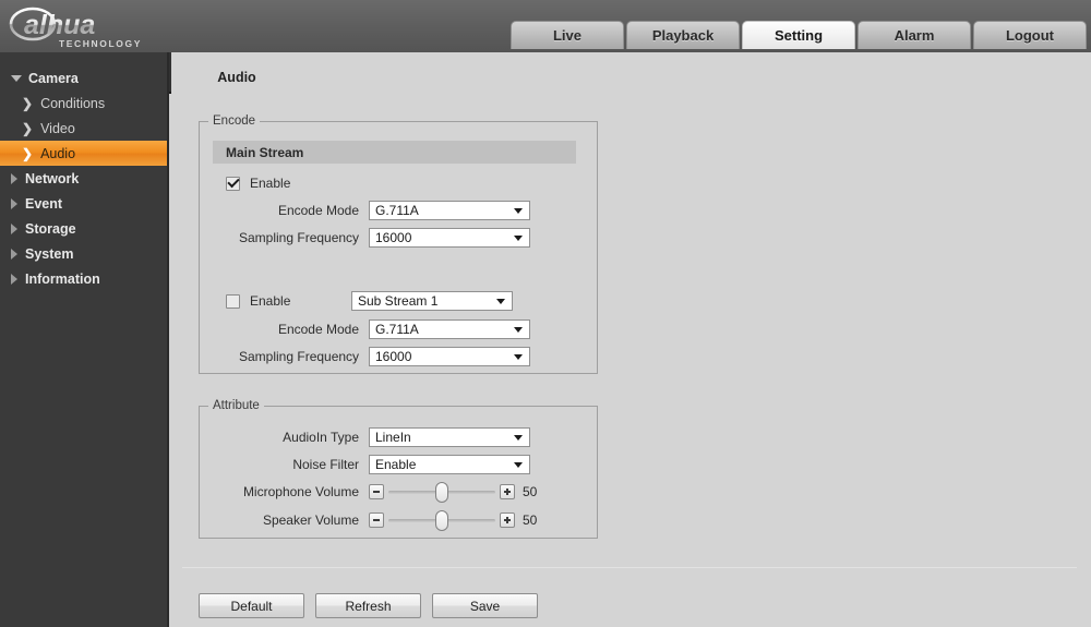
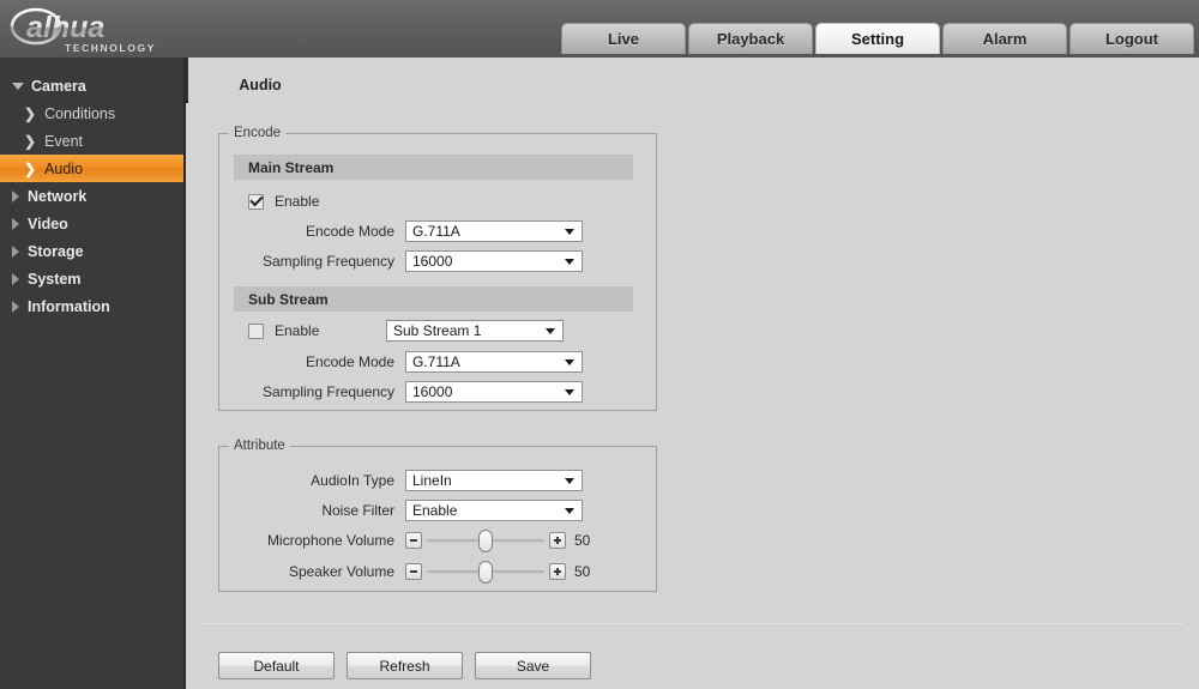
  alhua
  TECHNOLOGY
  Live
  Playback
  Setting
  Alarm
  Logout
  Camera
  ❯
  Conditions
  ❯
- Video
+ Event
  ❯
  Audio
  Network
- Event
+ Video
  Storage
  System
  Information
  Audio
  Encode
  Main Stream
  Enable
  Encode Mode
  G.711A
  Sampling Frequency
  16000
+ Sub Stream
  Enable
  Sub Stream 1
  Encode Mode
  G.711A
  Sampling Frequency
  16000
  Attribute
  AudioIn Type
  LineIn
  Noise Filter
  Enable
  Microphone Volume
  50
  Speaker Volume
  50
  Default
  Refresh
  Save
